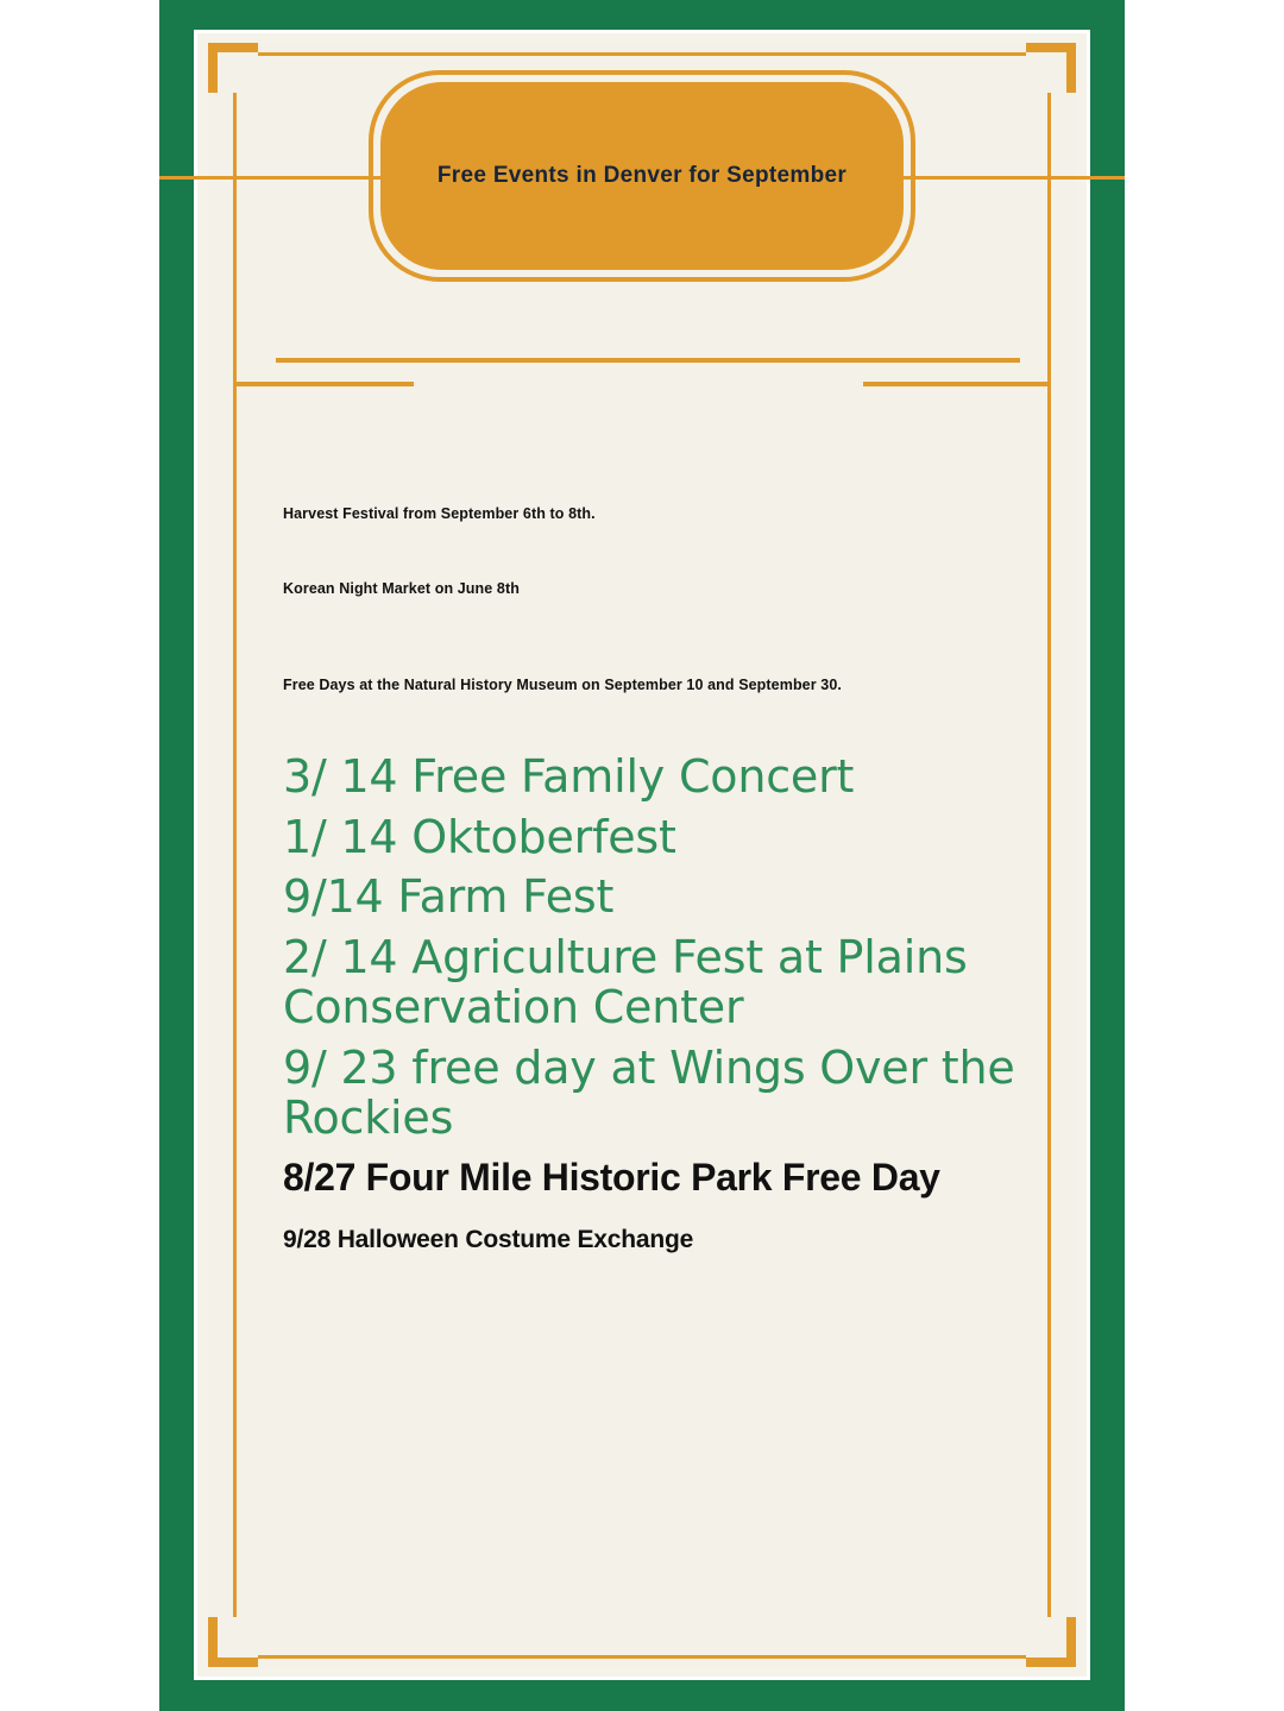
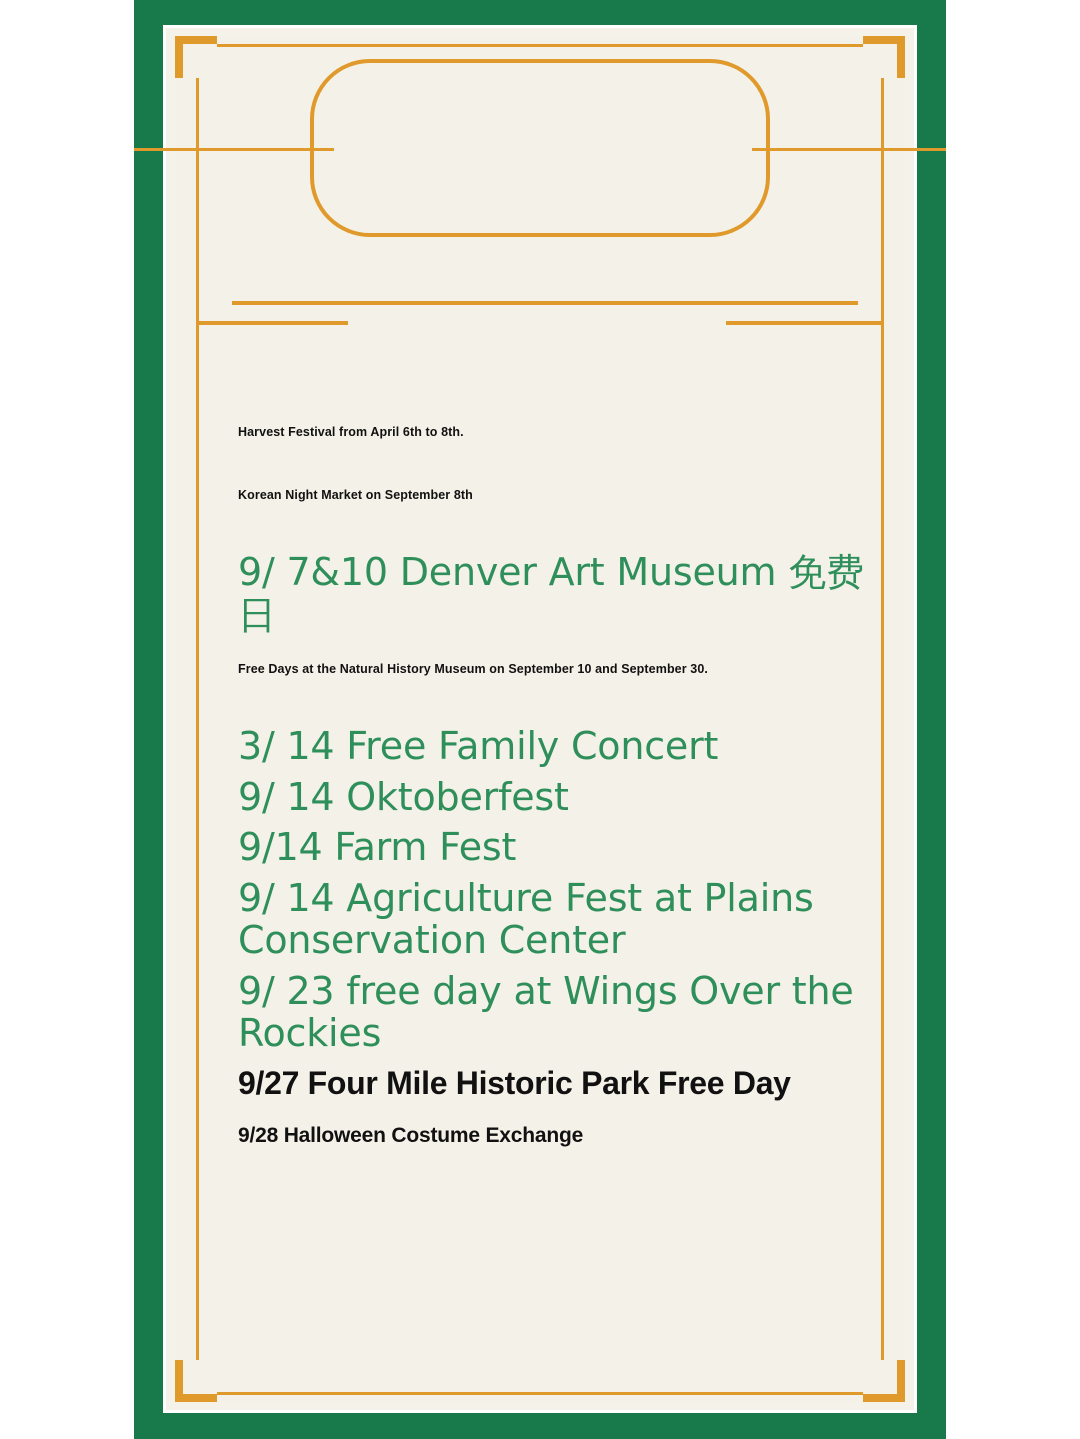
- Free Events in Denver for September
- Harvest Festival from September 6th to 8th.
+ Harvest Festival from April 6th to 8th.
- Korean Night Market on June 8th
+ Korean Night Market on September 8th
+ 9/ 7&10 Denver Art Museum 免费日
  Free Days at the Natural History Museum on September 10 and September 30.
  3/ 14 Free Family Concert
- 1/ 14 Oktoberfest
+ 9/ 14 Oktoberfest
  9/14 Farm Fest
- 2/ 14 Agriculture Fest at Plains Conservation Center
+ 9/ 14 Agriculture Fest at Plains Conservation Center
  9/ 23 free day at Wings Over the Rockies
- 8/27 Four Mile Historic Park Free Day
+ 9/27 Four Mile Historic Park Free Day
  9/28 Halloween Costume Exchange
